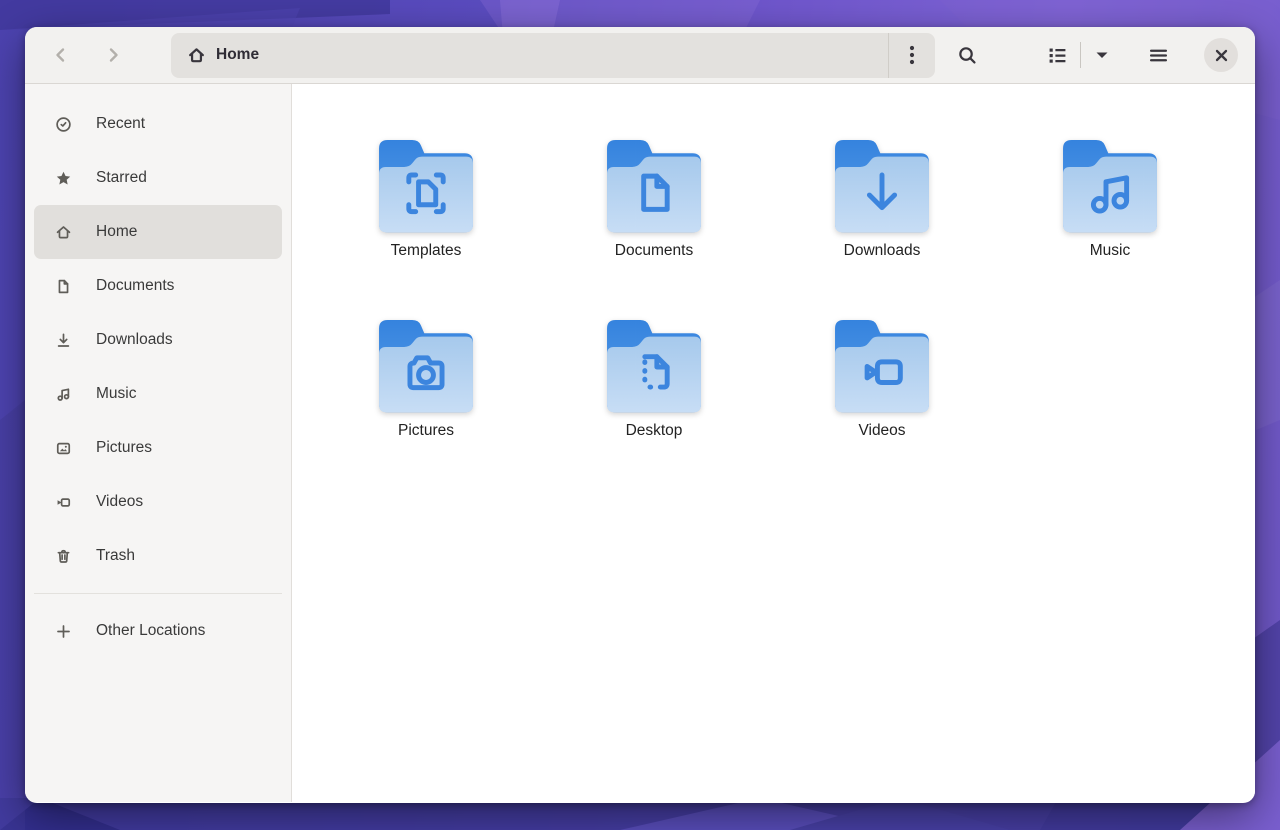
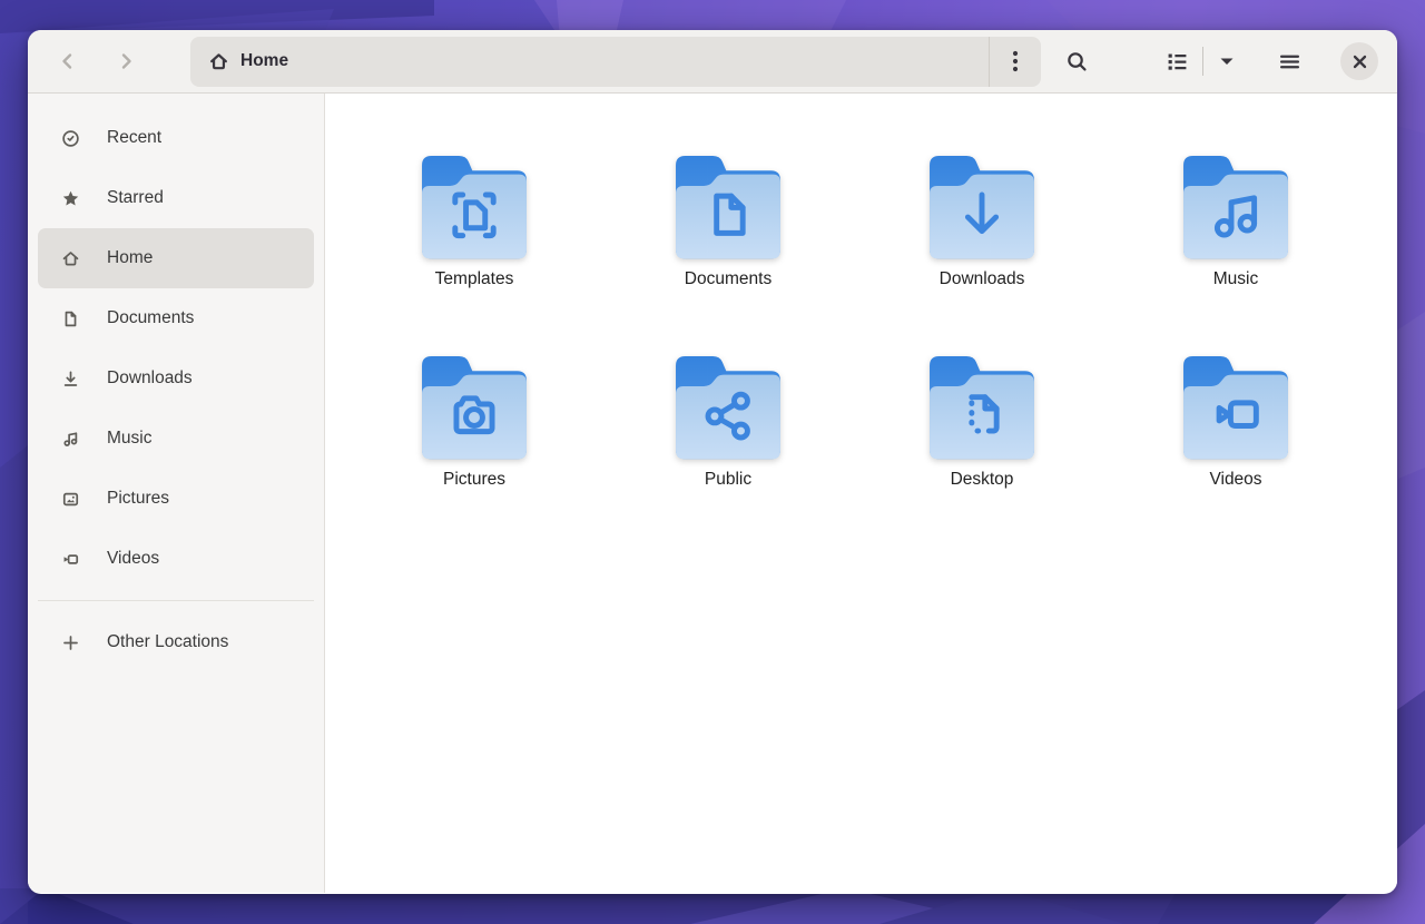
  Home
  Recent
  Starred
  Home
  Documents
  Downloads
  Music
  Pictures
  Videos
- Trash
  Other Locations
  Templates
  Documents
  Downloads
  Music
  Pictures
+ Public
  Desktop
  Videos
